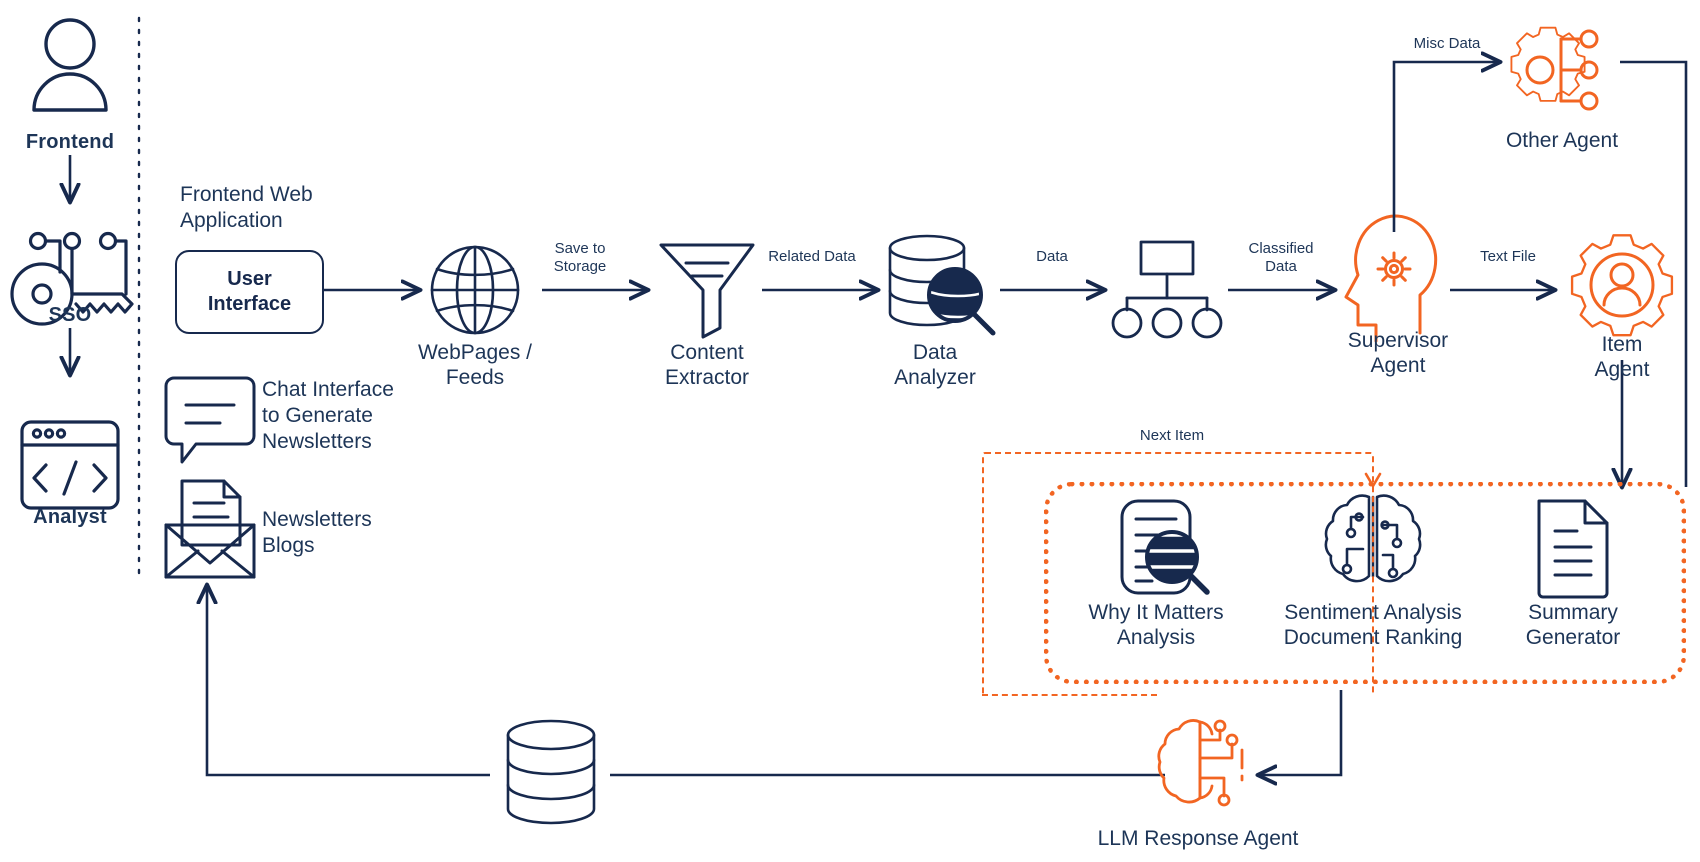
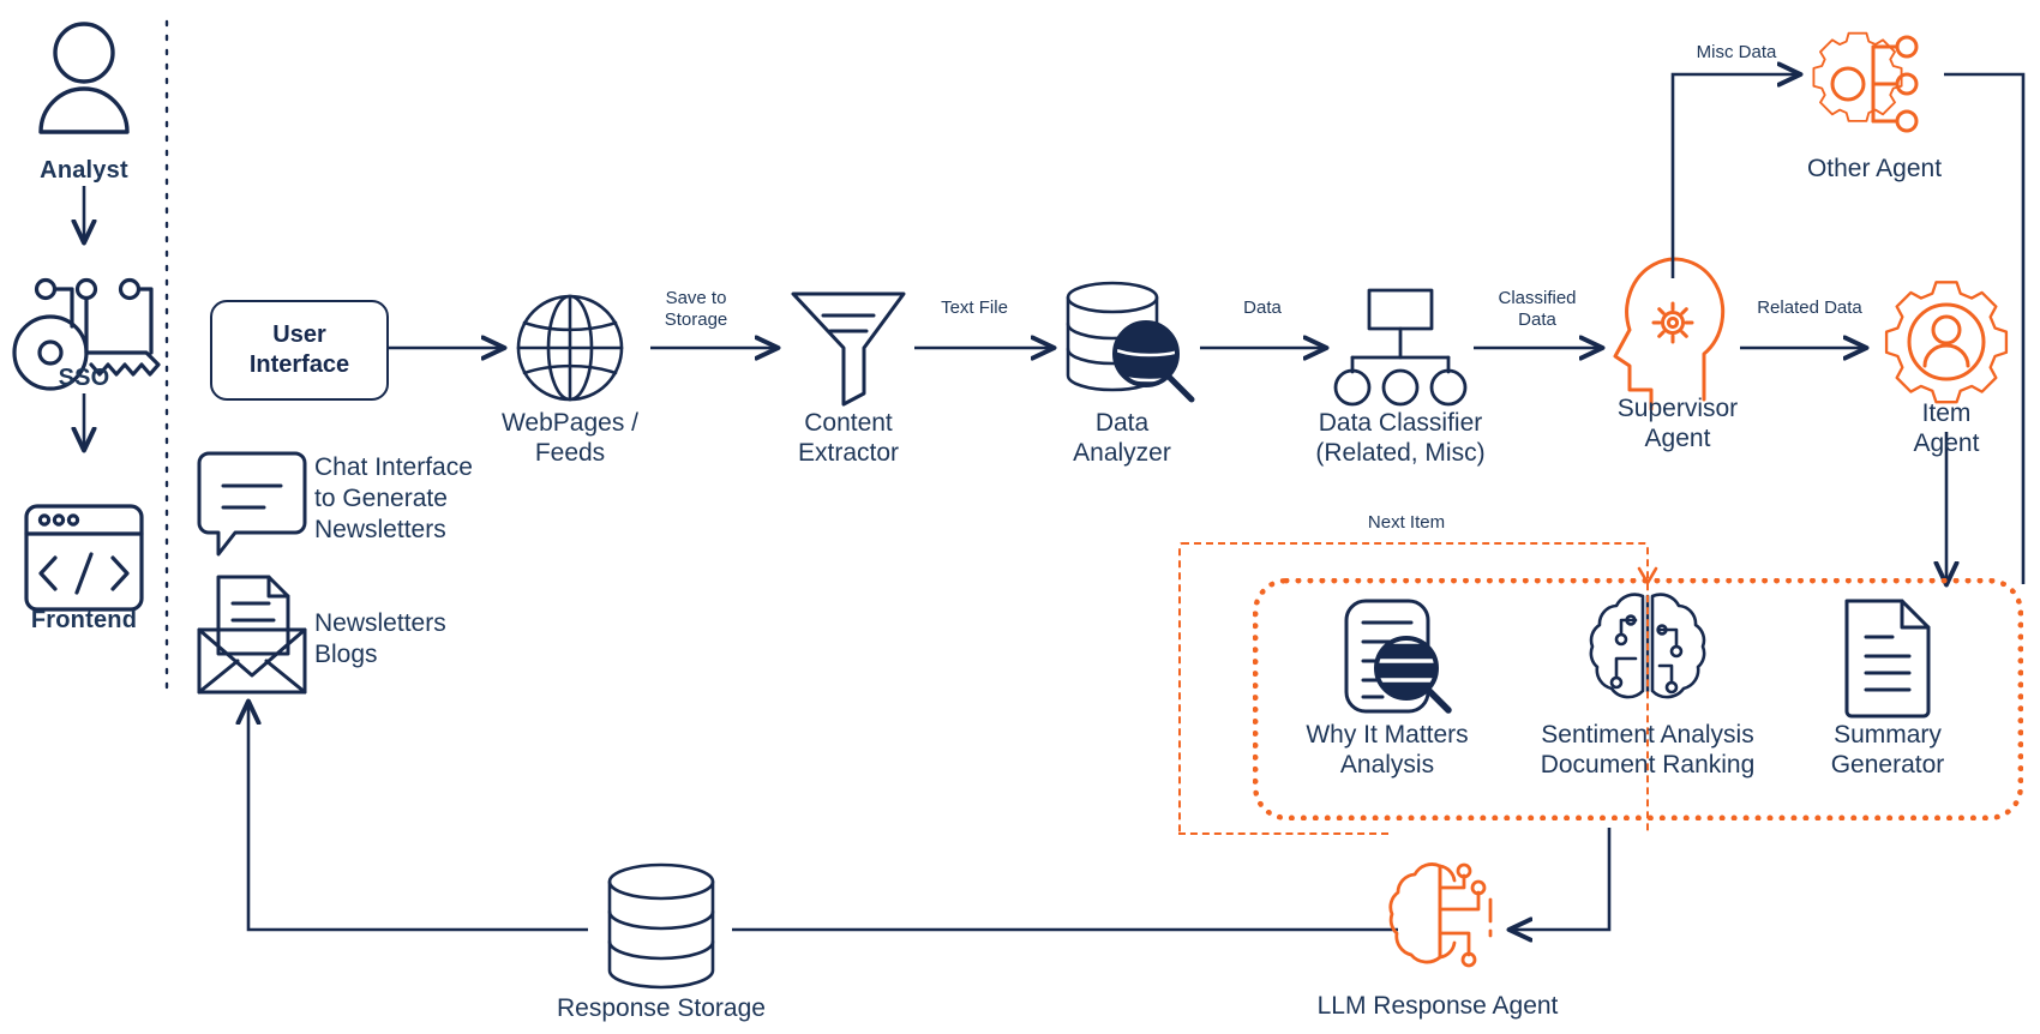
- Frontend
+ Analyst
  SSO
- Analyst
+ Frontend
- Frontend Web
- Application
  User
  Interface
  Chat Interface
  to Generate
  Newsletters
  Newsletters
  Blogs
  WebPages /
  Feeds
  Content
  Extractor
  Data
  Analyzer
+ Data Classifier
+ (Related, Misc)
  Supervisor
  Agent
  Item
  Agent
  Other Agent
  Save to
  Storage
- Related Data
+ Text File
  Data
  Classified
  Data
  Misc Data
- Text File
+ Related Data
  Next Item
  Why It Matters
  Analysis
  Sentiment Analysis
  Document Ranking
  Summary
  Generator
+ Response Storage
  LLM Response Agent
